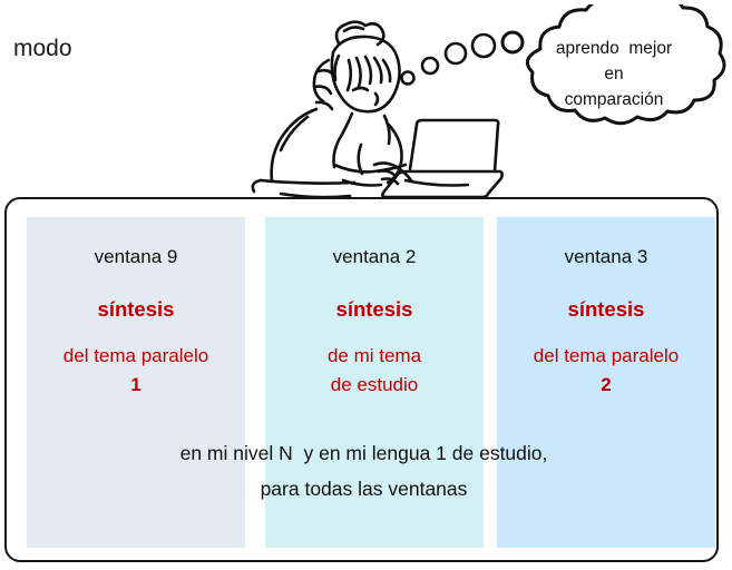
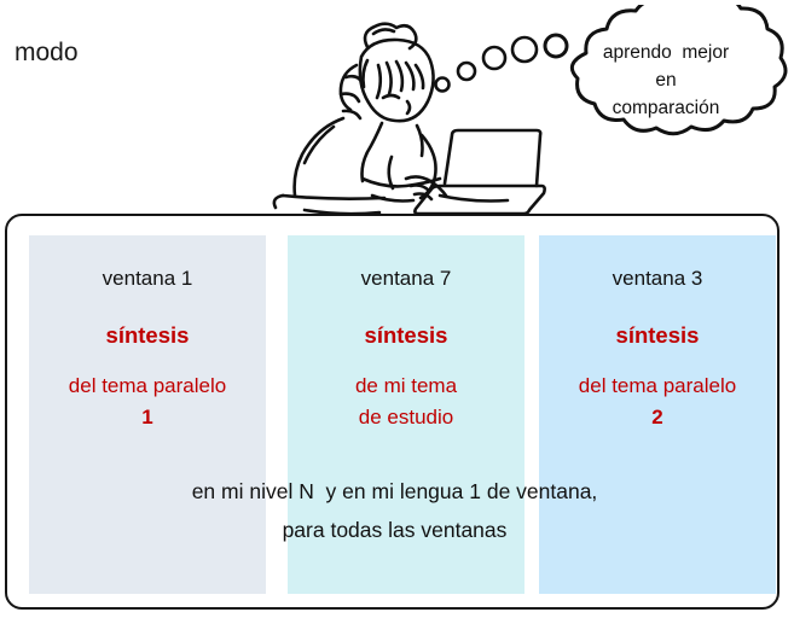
  modo
  aprendo mejor
  en
  comparación
- ventana 9
+ ventana 1
  síntesis
  del tema paralelo
  1
- ventana 2
+ ventana 7
  síntesis
  de mi tema
  de estudio
  ventana 3
  síntesis
  del tema paralelo
  2
- en mi nivel N y en mi lengua 1 de estudio,
+ en mi nivel N y en mi lengua 1 de ventana,
  para todas las ventanas
